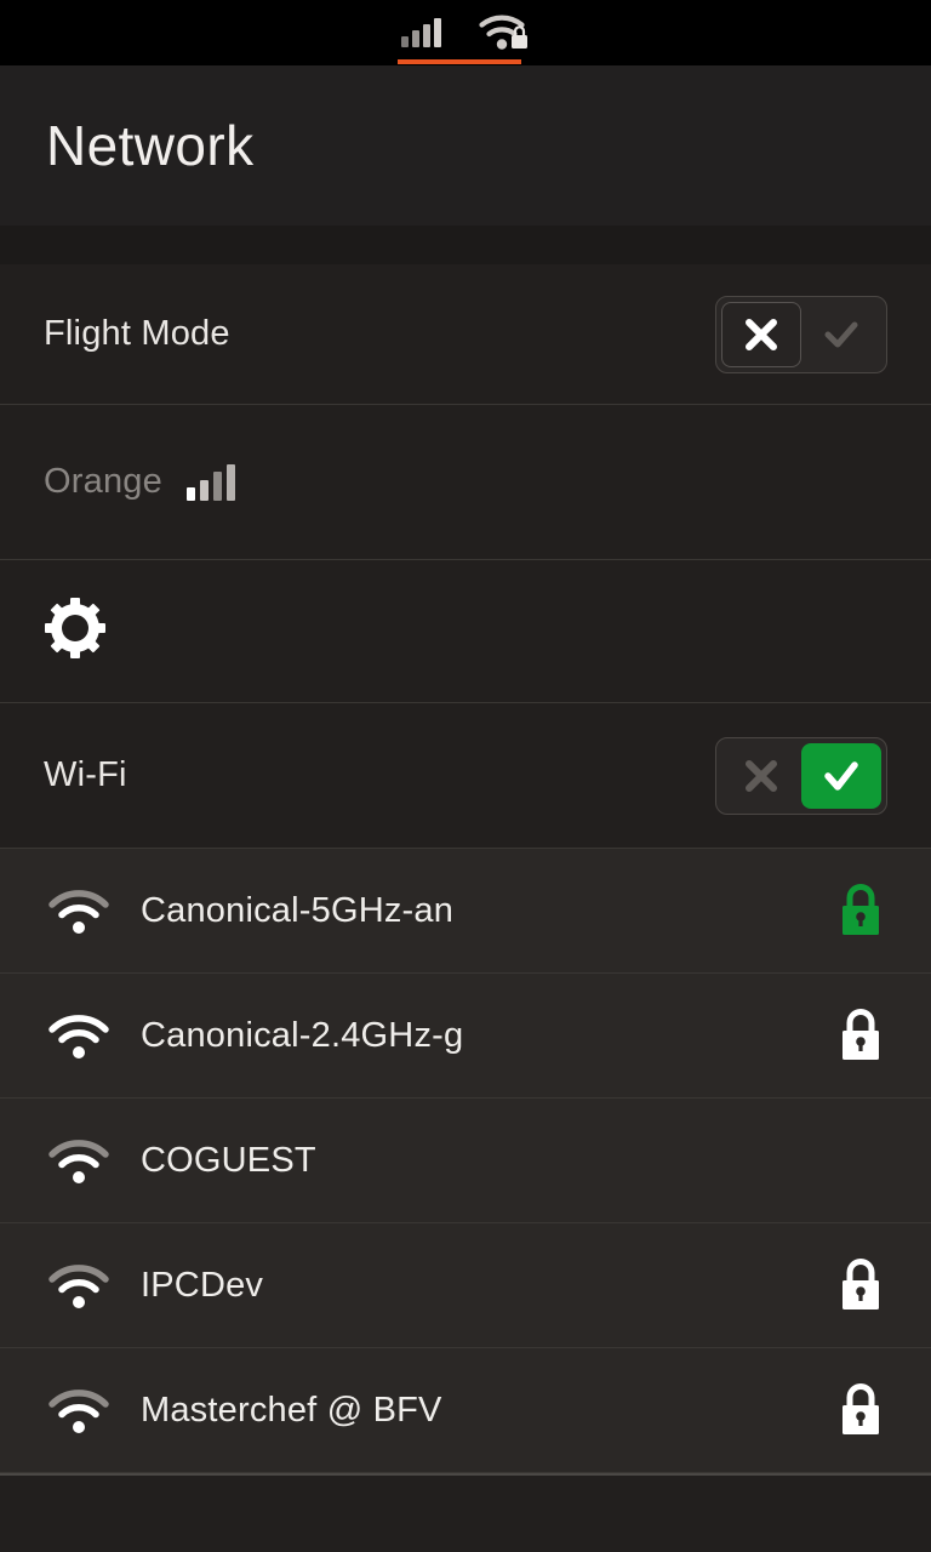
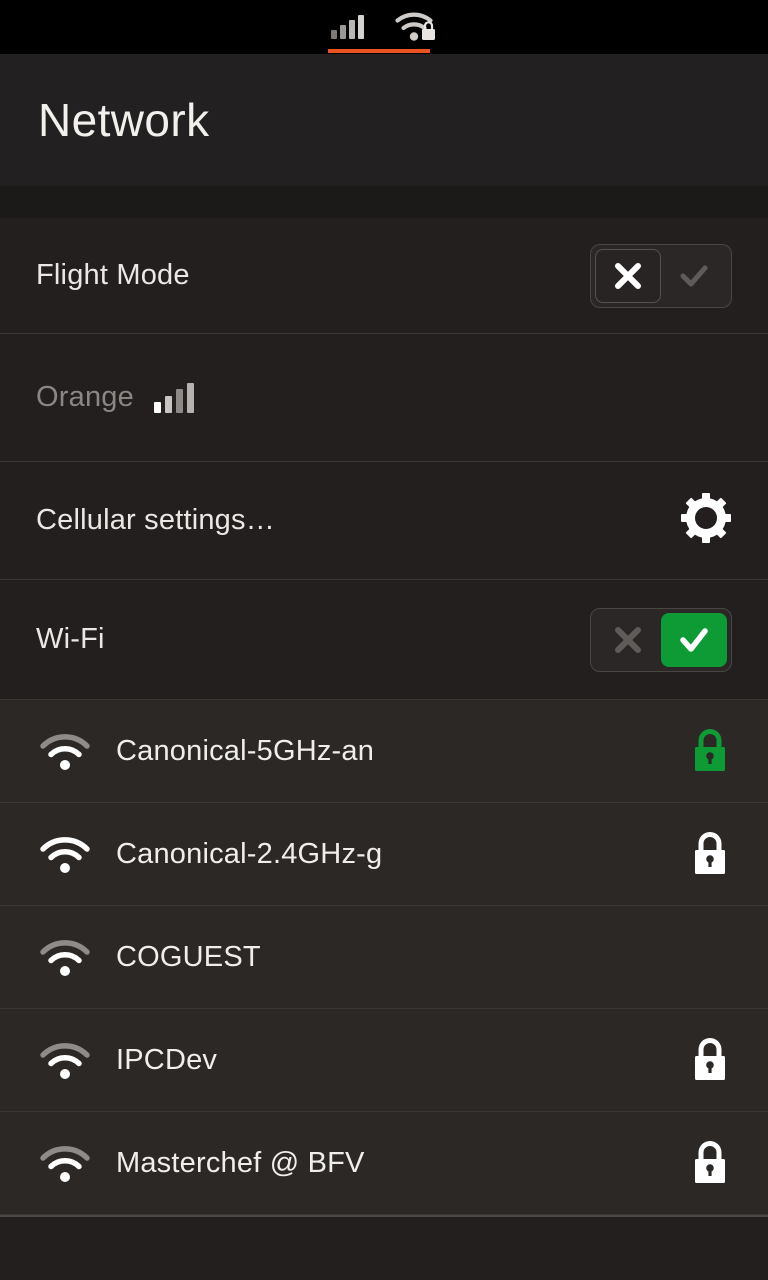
  Network
  Flight Mode
  Orange
+ Cellular settings…
  Wi-Fi
  Canonical-5GHz-an
  Canonical-2.4GHz-g
  COGUEST
  IPCDev
  Masterchef @ BFV
